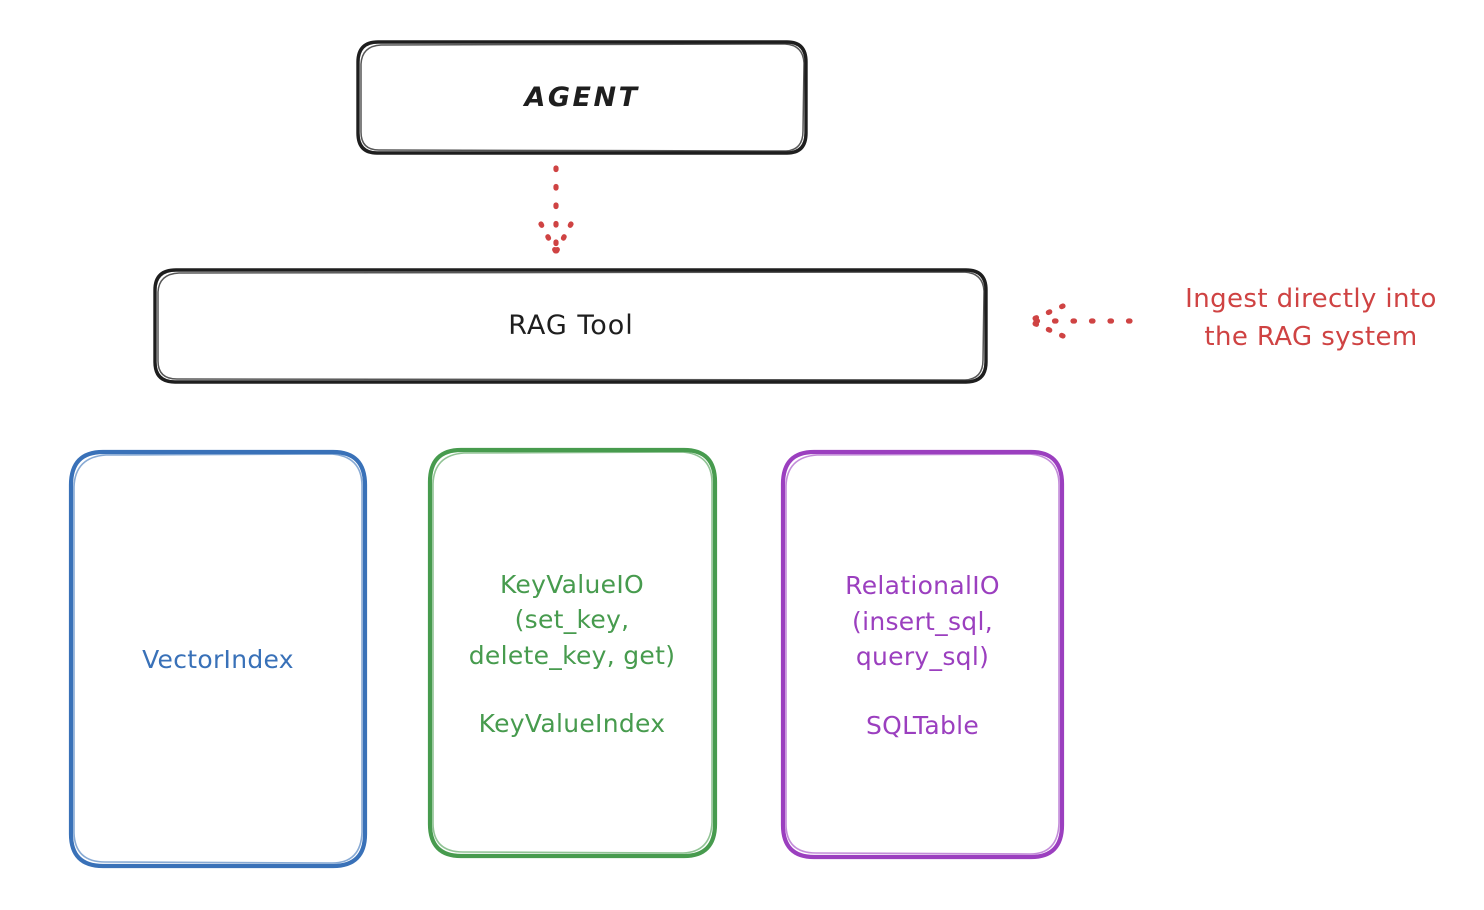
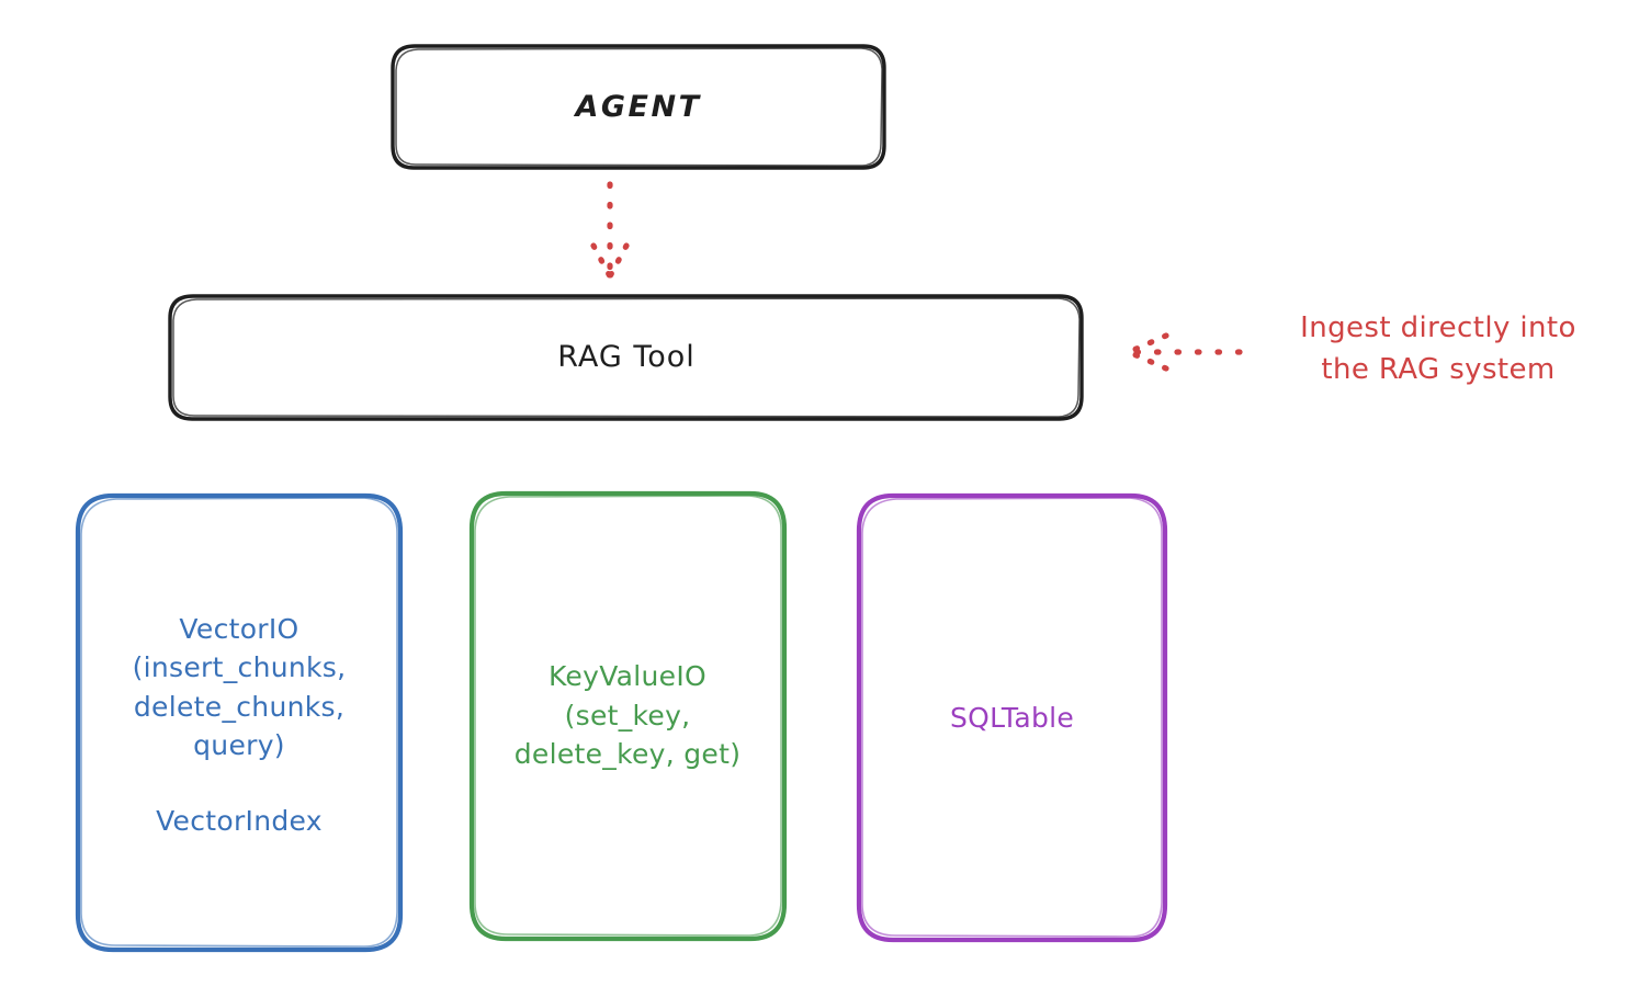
  AGENT
  RAG Tool
+ VectorIO
+ (insert_chunks,
+ delete_chunks,
+ query)
  VectorIndex
  KeyValueIO
  (set_key,
  delete_key, get)
- KeyValueIndex
- RelationalIO
- (insert_sql,
- query_sql)
  SQLTable
  Ingest directly into
  the RAG system
